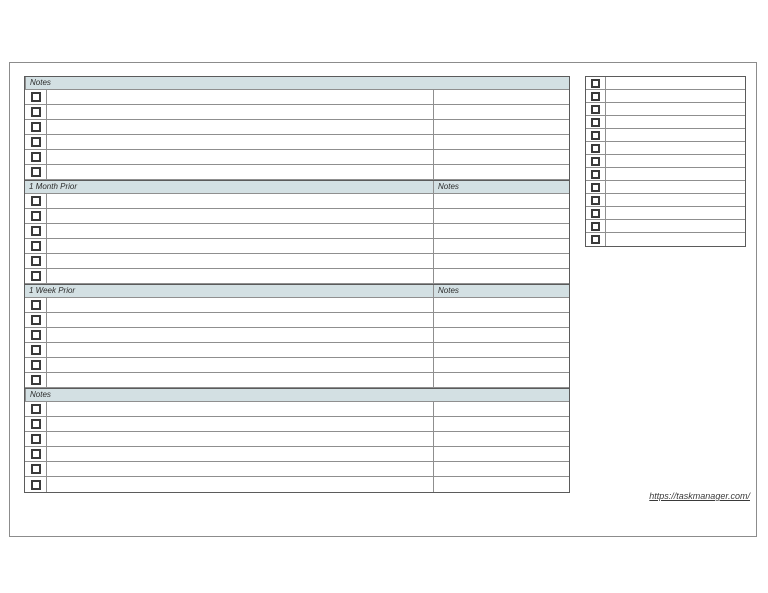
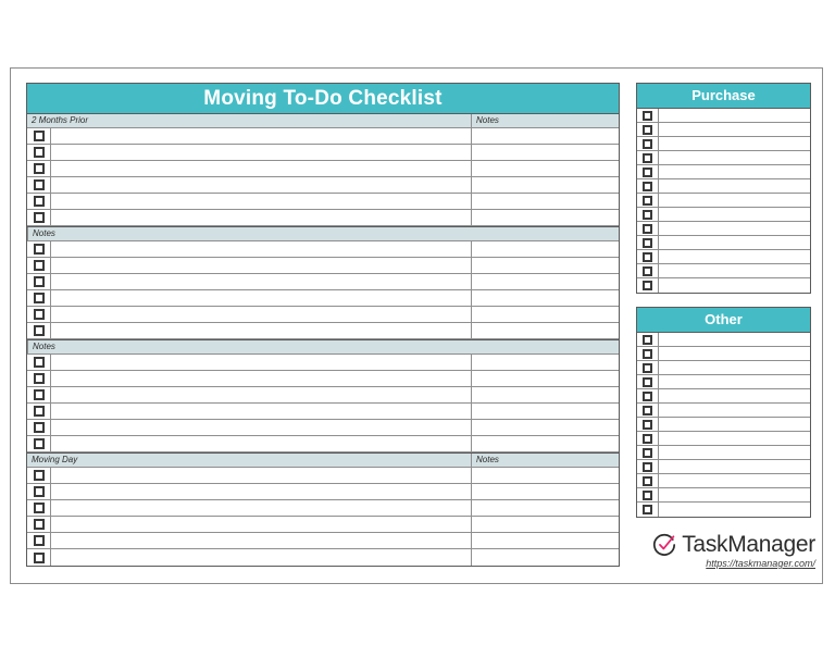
+ Moving To-Do Checklist
+ 2 Months Prior
  Notes
- 1 Month Prior
  Notes
- 1 Week Prior
  Notes
+ Moving Day
  Notes
+ Purchase
+ Other
+ TaskManager
  https://taskmanager.com/
